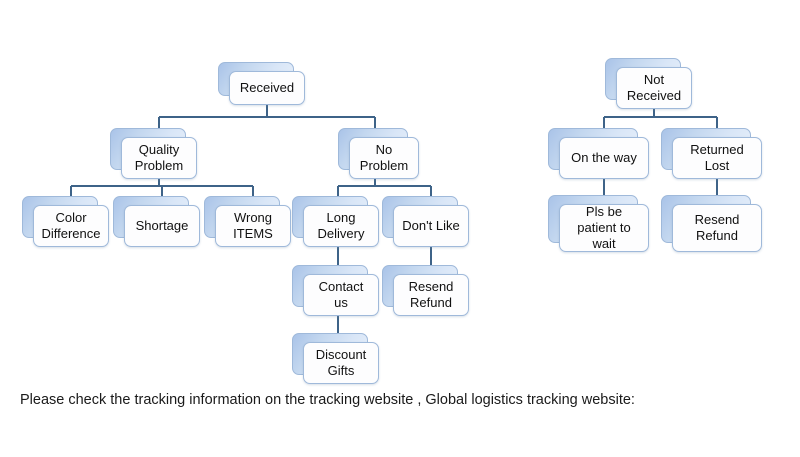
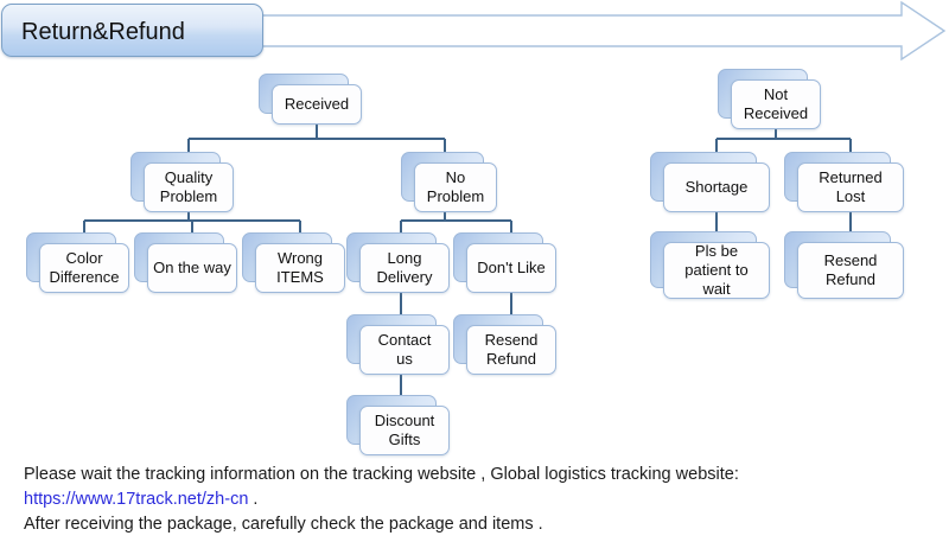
+ Return&Refund
  Received
  Quality
  Problem
  No
  Problem
  Color
  Difference
- Shortage
+ On the way
  Wrong
  ITEMS
  Long
  Delivery
  Don't Like
  Contact
  us
  Resend
  Refund
  Discount
  Gifts
  Not
  Received
- On the way
+ Shortage
  Returned
  Lost
  Pls be
  patient to
  wait
  Resend
  Refund
- Please check the tracking information on the tracking website , Global logistics tracking website:
+ Please wait the tracking information on the tracking website , Global logistics tracking website:
+ https://www.17track.net/zh-cn .
+ After receiving the package, carefully check the package and items .
